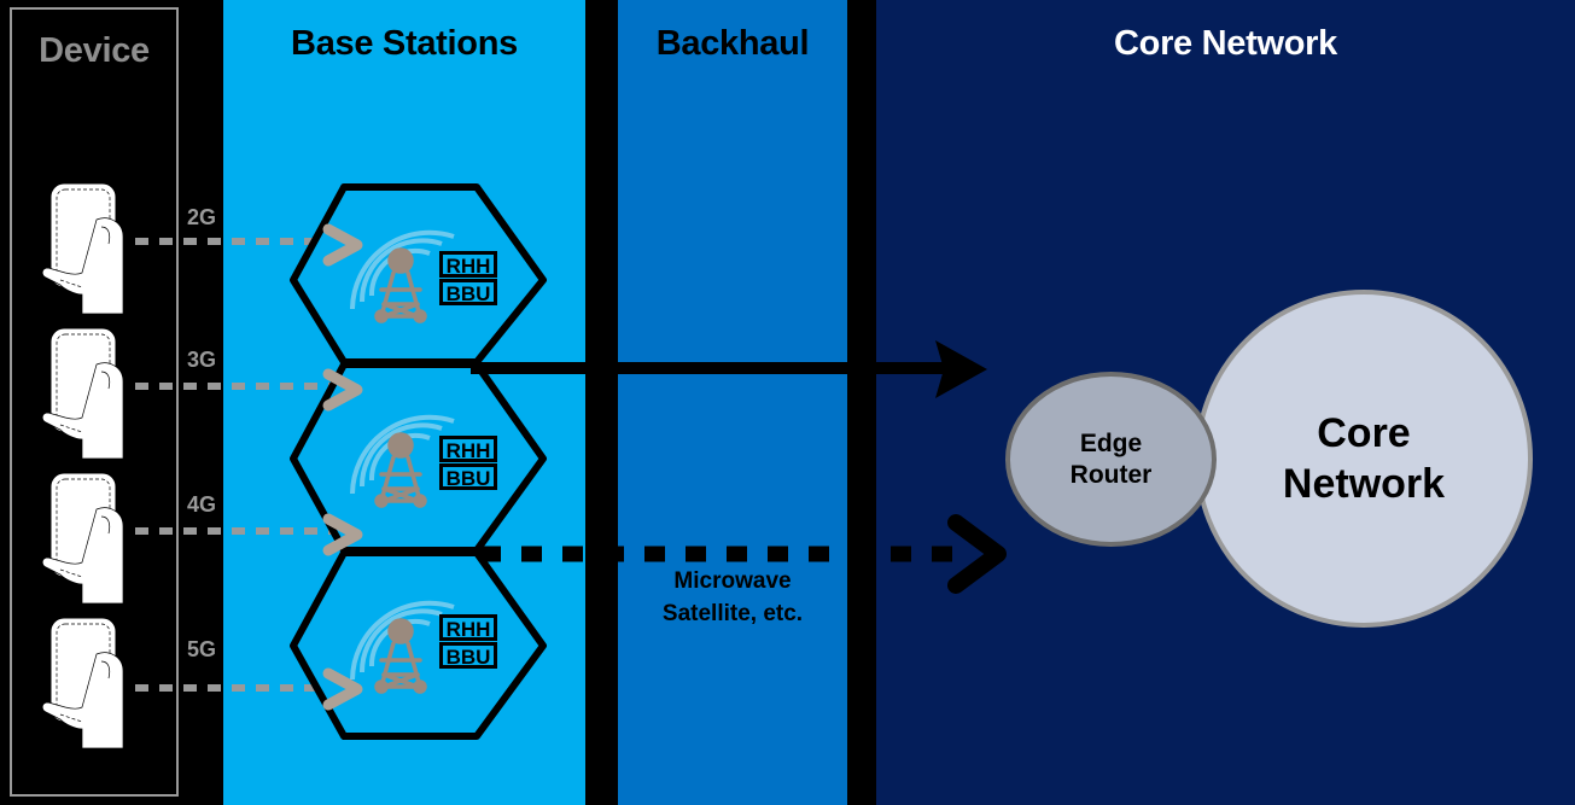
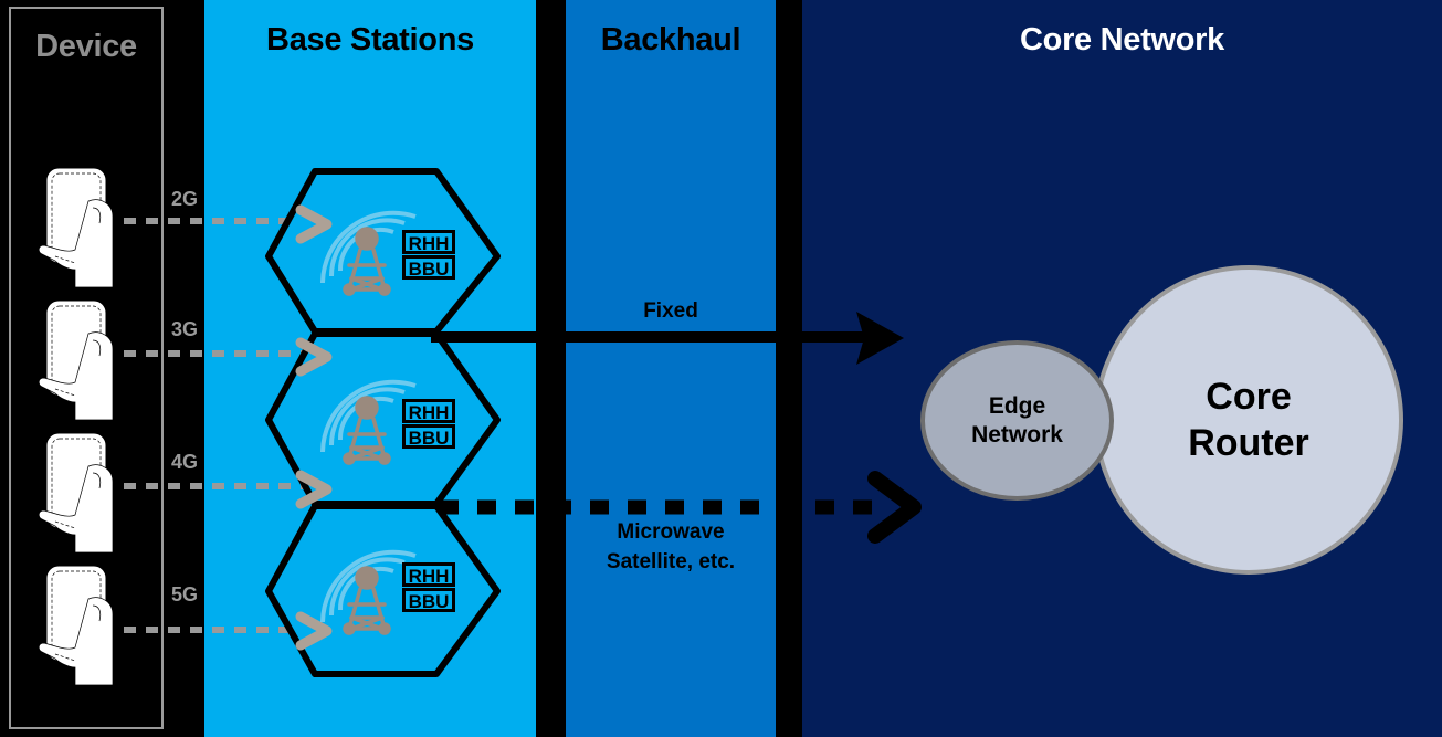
  Device
  2G
  3G
  4G
  5G
  Base Stations
  Backhaul
  Core Network
  RHH
  BBU
  RHH
  BBU
  RHH
  BBU
+ Fixed
  Microwave
  Satellite, etc.
  Core
- Network
+ Router
  Edge
- Router
+ Network
